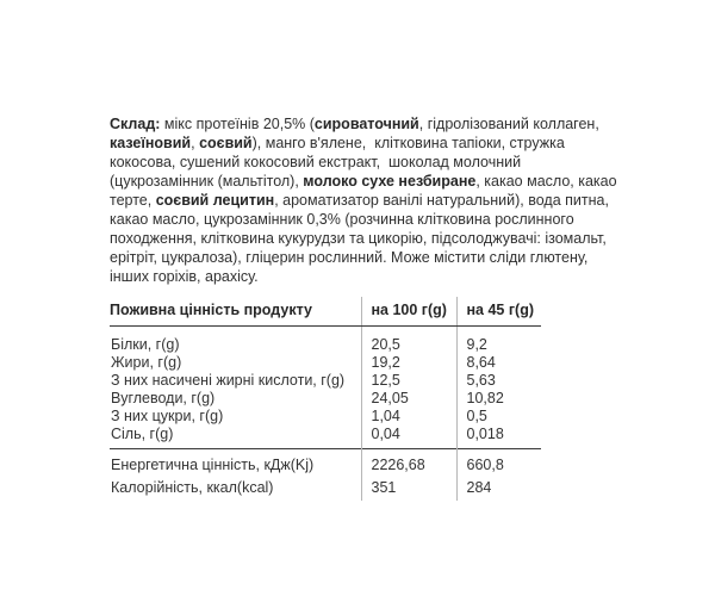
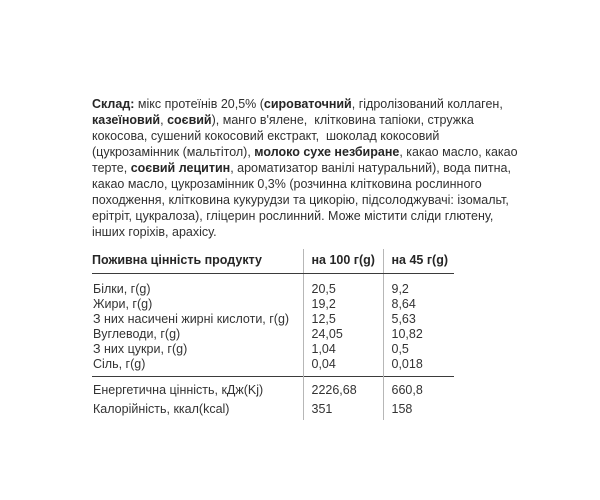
  Склад: мікс протеїнів 20,5% (сироваточний, гідролізований коллаген,
  казеїновий, соєвий), манго в'ялене, клітковина тапіоки, стружка
- кокосова, сушений кокосовий екстракт, шоколад молочний
+ кокосова, сушений кокосовий екстракт, шоколад кокосовий
  (цукрозамінник (мальтітол), молоко сухе незбиране, какао масло, какао
  терте, соєвий лецитин, ароматизатор ванілі натуральний), вода питна,
  какао масло, цукрозамінник 0,3% (розчинна клітковина рослинного
  походження, клітковина кукурудзи та цикорію, підсолоджувачі: ізомальт,
  ерітріт, цукралоза), гліцерин рослинний. Може містити сліди глютену,
  інших горіхів, арахісу.
  Поживна цінність продукту	на 100 г(g)	на 45 г(g)
  Білки, г(g)	20,5	9,2
  Жири, г(g)	19,2	8,64
  З них насичені жирні кислоти, г(g)	12,5	5,63
  Вуглеводи, г(g)	24,05	10,82
  З них цукри, г(g)	1,04	0,5
  Сіль, г(g)	0,04	0,018
  Енергетична цінність, кДж(Kj)	2226,68	660,8
- Калорійність, ккал(kcal)	351	284
+ Калорійність, ккал(kcal)	351	158
